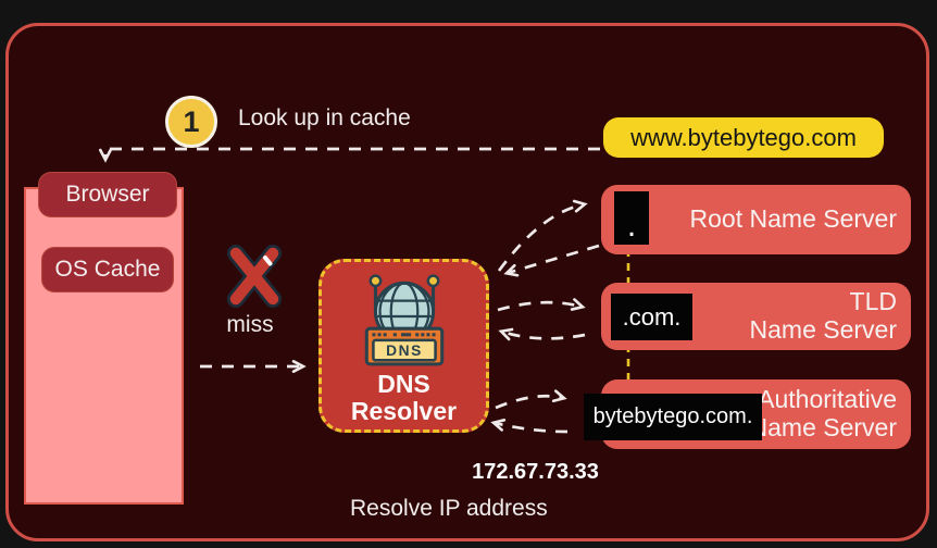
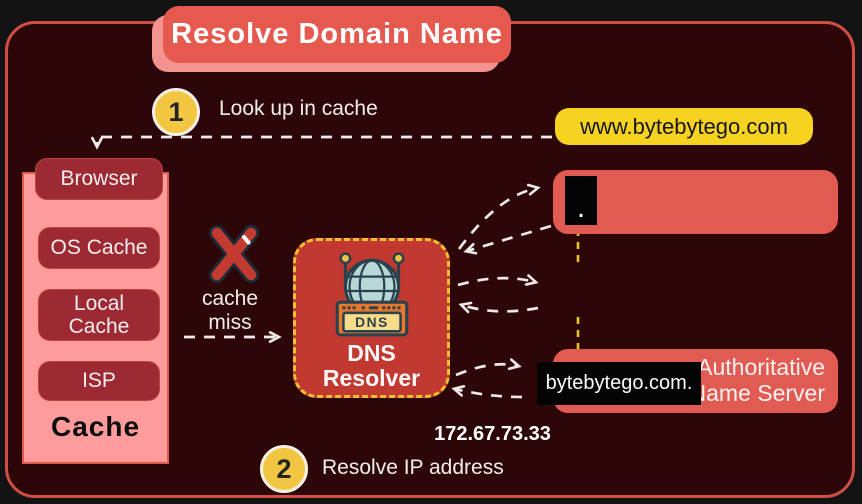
+ Resolve Domain Name
  1
  Look up in cache
  www.bytebytego.com
  Browser
  OS Cache
+ Local Cache
+ ISP
+ Cache
+ cache
  miss
  DNS
  DNS
  Resolver
  .
- Root Name Server
- .com.
- TLD
- Name Server
  bytebytego.com.
  Authoritative
  ame Server
  172.67.73.33
+ 2
  Resolve IP address
